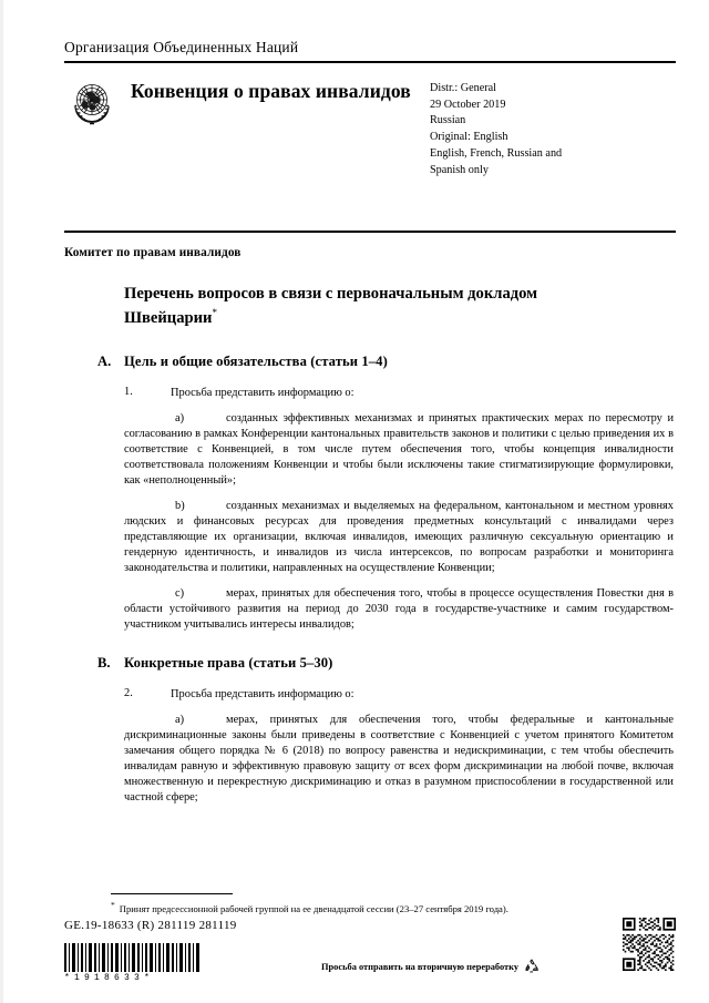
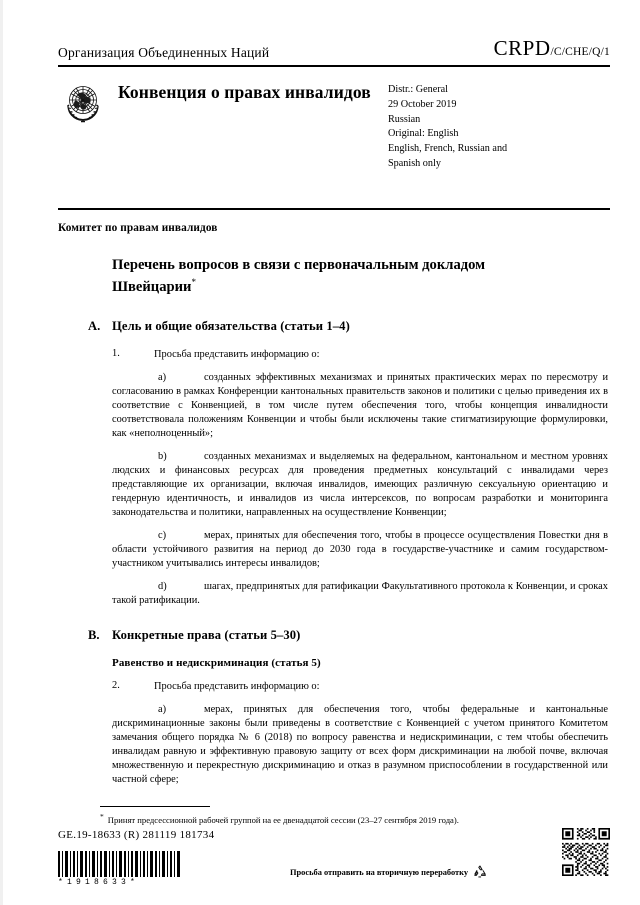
  Организация Объединенных Наций
+ CRPD/C/CHE/Q/1
  Конвенция о правах инвалидов
  Distr.: General
  29 October 2019
  Russian
  Original: English
  English, French, Russian and
  Spanish only
  Комитет по правам инвалидов
  Перечень вопросов в связи с первоначальным докладом Швейцарии*
  A.
  Цель и общие обязательства (статьи 1–4)
  1.
  Просьба представить информацию о:
  a) созданных эффективных механизмах и принятых практических мерах по пересмотру и согласованию в рамках Конференции кантональных правительств законов и политики с целью приведения их в соответствие с Конвенцией, в том числе путем обеспечения того, чтобы концепция инвалидности соответствовала положениям Конвенции и чтобы были исключены такие стигматизирующие формулировки, как «неполноценный»;
  b) созданных механизмах и выделяемых на федеральном, кантональном и местном уровнях людских и финансовых ресурсах для проведения предметных консультаций с инвалидами через представляющие их организации, включая инвалидов, имеющих различную сексуальную ориентацию и гендерную идентичность, и инвалидов из числа интерсексов, по вопросам разработки и мониторинга законодательства и политики, направленных на осуществление Конвенции;
  c) мерах, принятых для обеспечения того, чтобы в процессе осуществления Повестки дня в области устойчивого развития на период до 2030 года в государстве-участнике и самим государством-участником учитывались интересы инвалидов;
+ d) шагах, предпринятых для ратификации Факультативного протокола к Конвенции, и сроках такой ратификации.
  B.
  Конкретные права (статьи 5–30)
+ Равенство и недискриминация (статья 5)
  2.
  Просьба представить информацию о:
  a) мерах, принятых для обеспечения того, чтобы федеральные и кантональные дискриминационные законы были приведены в соответствие с Конвенцией с учетом принятого Комитетом замечания общего порядка № 6 (2018) по вопросу равенства и недискриминации, с тем чтобы обеспечить инвалидам равную и эффективную правовую защиту от всех форм дискриминации на любой почве, включая множественную и перекрестную дискриминацию и отказ в разумном приспособлении в государственной или частной сфере;
  * Принят предсессионной рабочей группой на ее двенадцатой сессии (23–27 сентября 2019 года).
- GE.19-18633 (R) 281119 281119
+ GE.19-18633 (R) 281119 181734
  *1918633*
  Просьба отправить на вторичную переработку
